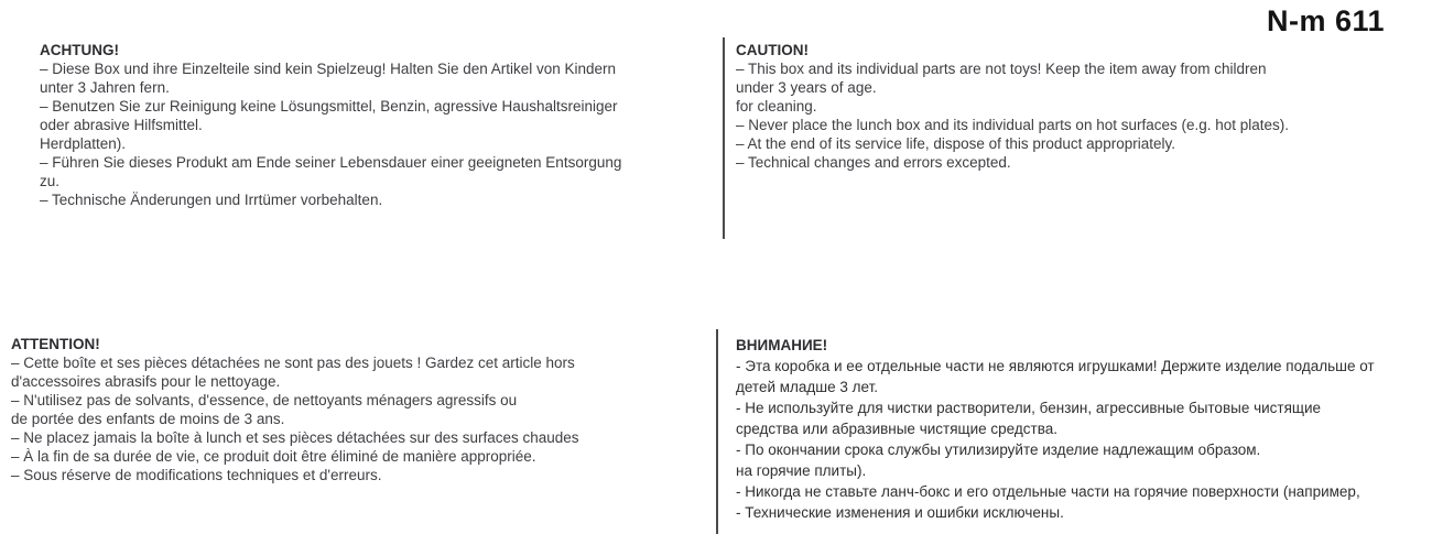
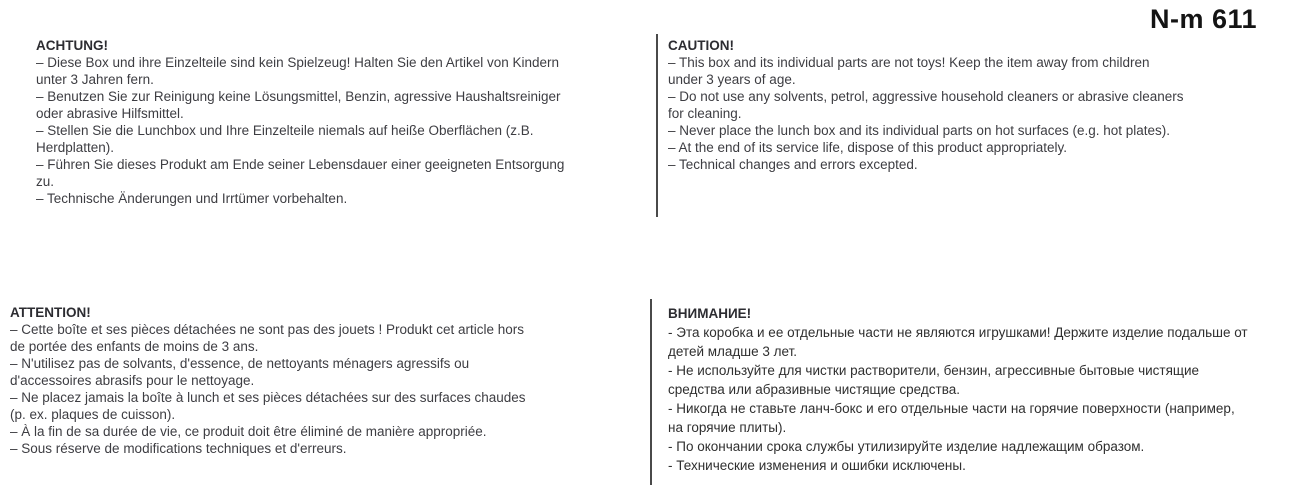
  N-m 611
  ACHTUNG!
  – Diese Box und ihre Einzelteile sind kein Spielzeug! Halten Sie den Artikel von Kindern
  unter 3 Jahren fern.
  – Benutzen Sie zur Reinigung keine Lösungsmittel, Benzin, agressive Haushaltsreiniger
  oder abrasive Hilfsmittel.
+ – Stellen Sie die Lunchbox und Ihre Einzelteile niemals auf heiße Oberflächen (z.B.
  Herdplatten).
  – Führen Sie dieses Produkt am Ende seiner Lebensdauer einer geeigneten Entsorgung
  zu.
  – Technische Änderungen und Irrtümer vorbehalten.
  CAUTION!
  – This box and its individual parts are not toys! Keep the item away from children
  under 3 years of age.
+ – Do not use any solvents, petrol, aggressive household cleaners or abrasive cleaners
  for cleaning.
  – Never place the lunch box and its individual parts on hot surfaces (e.g. hot plates).
  – At the end of its service life, dispose of this product appropriately.
  – Technical changes and errors excepted.
  ATTENTION!
- – Cette boîte et ses pièces détachées ne sont pas des jouets ! Gardez cet article hors
+ – Cette boîte et ses pièces détachées ne sont pas des jouets ! Produkt cet article hors
- d'accessoires abrasifs pour le nettoyage.
+ de portée des enfants de moins de 3 ans.
  – N'utilisez pas de solvants, d'essence, de nettoyants ménagers agressifs ou
- de portée des enfants de moins de 3 ans.
+ d'accessoires abrasifs pour le nettoyage.
  – Ne placez jamais la boîte à lunch et ses pièces détachées sur des surfaces chaudes
+ (p. ex. plaques de cuisson).
  – À la fin de sa durée de vie, ce produit doit être éliminé de manière appropriée.
  – Sous réserve de modifications techniques et d'erreurs.
  ВНИМАНИЕ!
  - Эта коробка и ее отдельные части не являются игрушками! Держите изделие подальше от
  детей младше 3 лет.
  - Не используйте для чистки растворители, бензин, агрессивные бытовые чистящие
  средства или абразивные чистящие средства.
- - По окончании срока службы утилизируйте изделие надлежащим образом.
+ - Никогда не ставьте ланч-бокс и его отдельные части на горячие поверхности (например,
  на горячие плиты).
- - Никогда не ставьте ланч-бокс и его отдельные части на горячие поверхности (например,
+ - По окончании срока службы утилизируйте изделие надлежащим образом.
  - Технические изменения и ошибки исключены.
